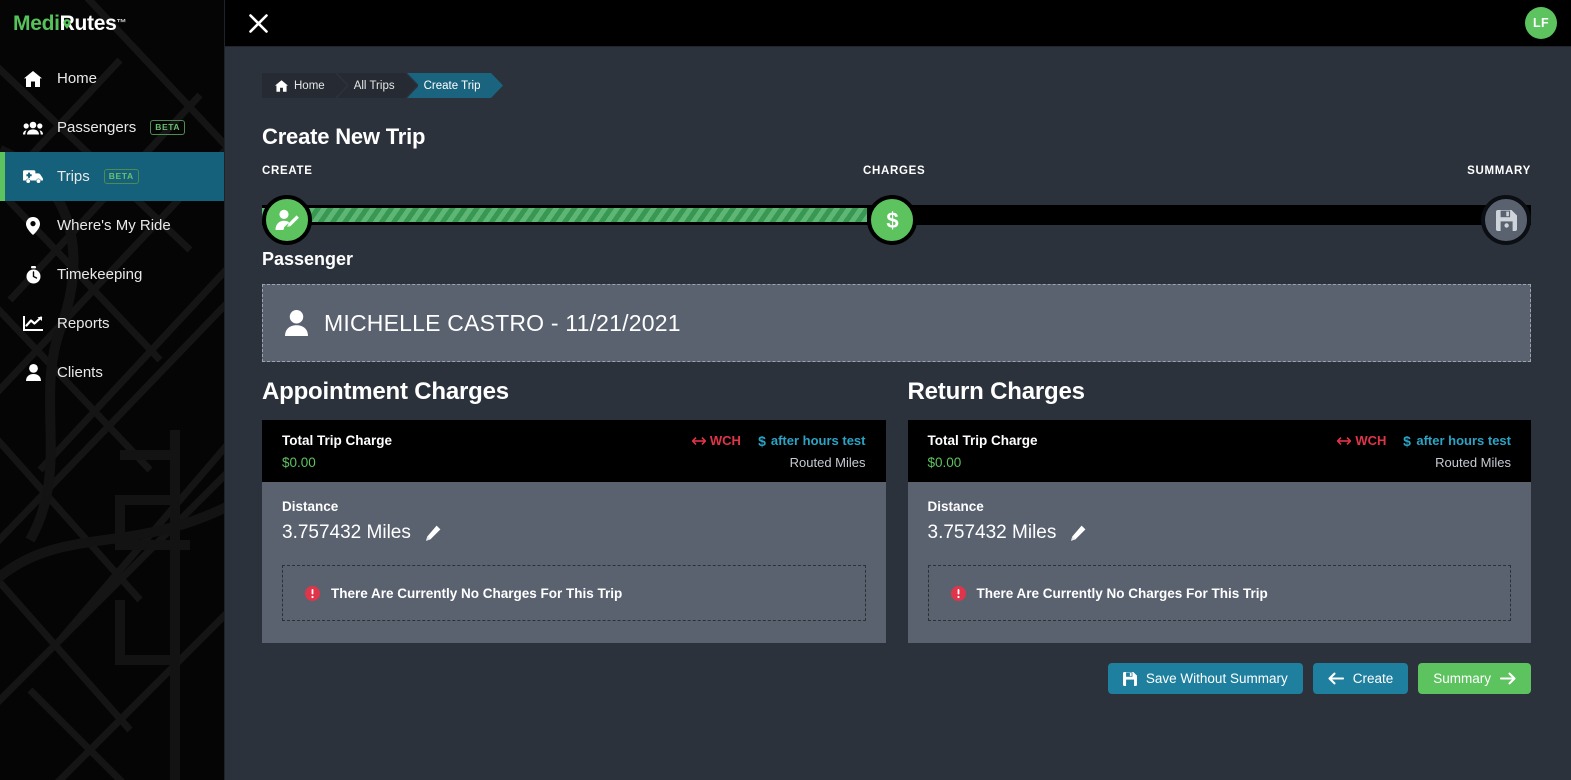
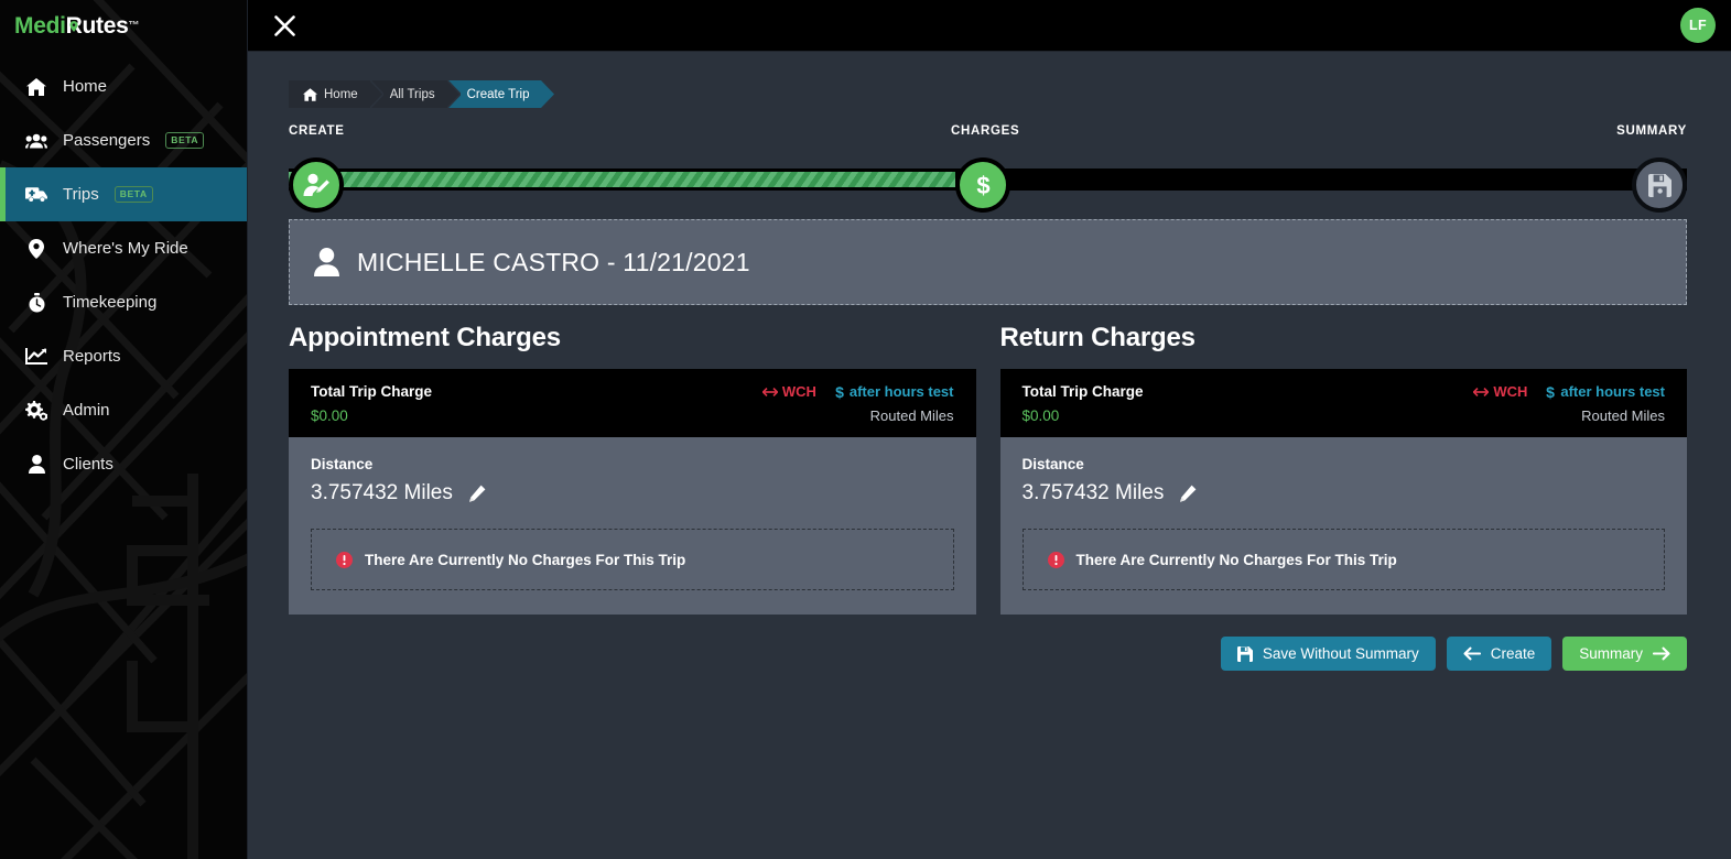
  Medi
  utes
  ™
  Home
  Passengers
  BETA
  Trips
  BETA
  Where's My Ride
  Timekeeping
  Reports
+ Admin
  Clients
  LF
  Home
  All Trips
  Create Trip
- Create New Trip
  CREATE
  CHARGES
  SUMMARY
  $
- Passenger
  MICHELLE CASTRO - 11/21/2021
  Appointment Charges
  Total Trip Charge
  $0.00
  WCH
  $
  after hours test
  Routed Miles
  Distance
  3.757432 Miles
  There Are Currently No Charges For This Trip
  Return Charges
  Total Trip Charge
  $0.00
  WCH
  $
  after hours test
  Routed Miles
  Distance
  3.757432 Miles
  There Are Currently No Charges For This Trip
  Save Without Summary
  Create
  Summary
